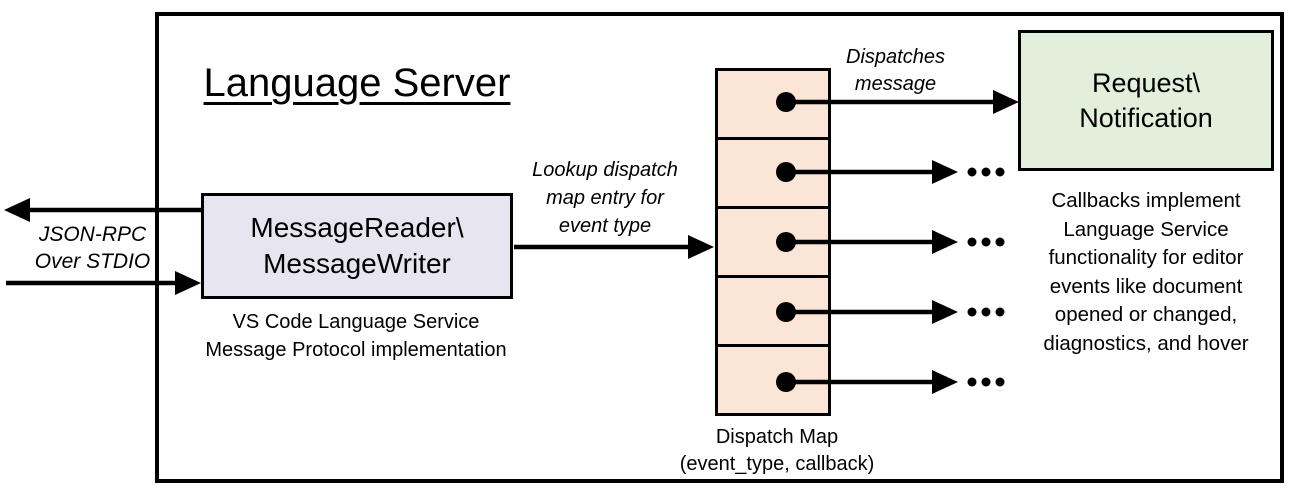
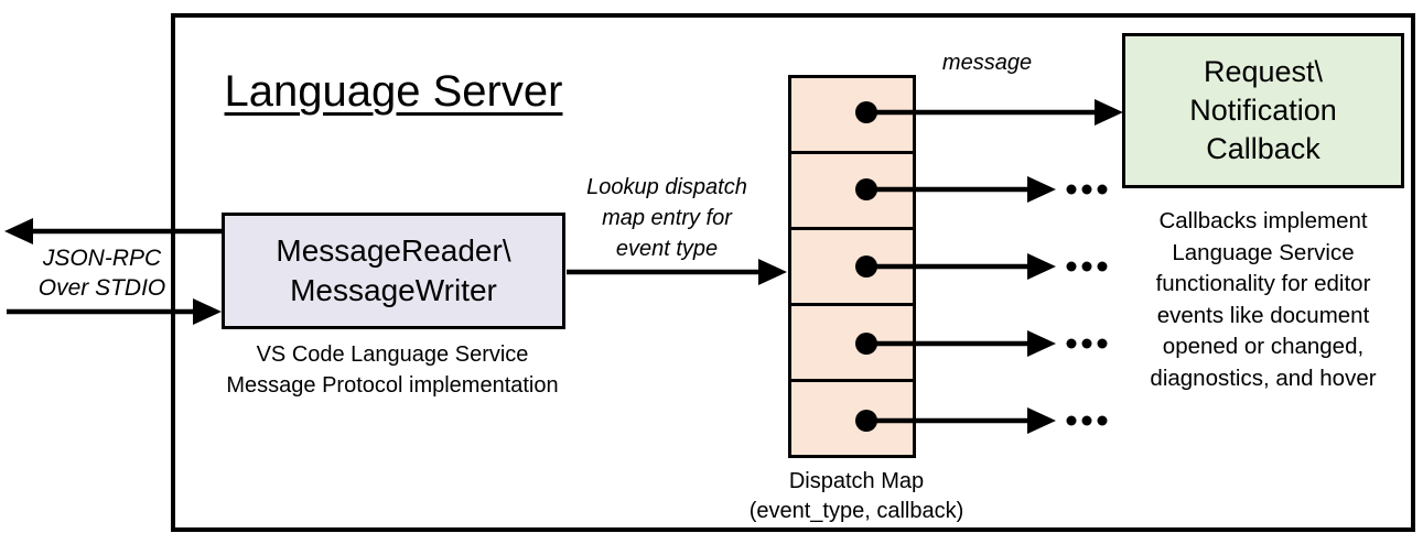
  Language Server
  JSON-RPC
  Over STDIO
  MessageReader\
  MessageWriter
  VS Code Language Service
  Message Protocol implementation
  Lookup dispatch
  map entry for
  event type
  Dispatch Map
  (event_type, callback)
- Dispatches
  message
  Request\
  Notification
+ Callback
  Callbacks implement
  Language Service
  functionality for editor
  events like document
  opened or changed,
  diagnostics, and hover
